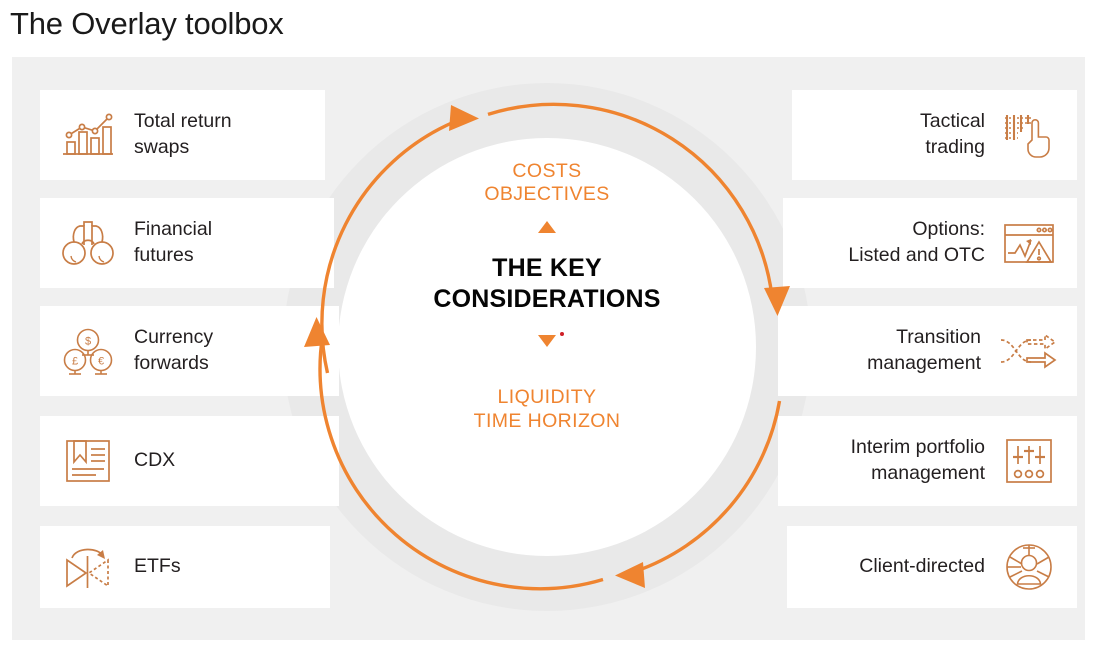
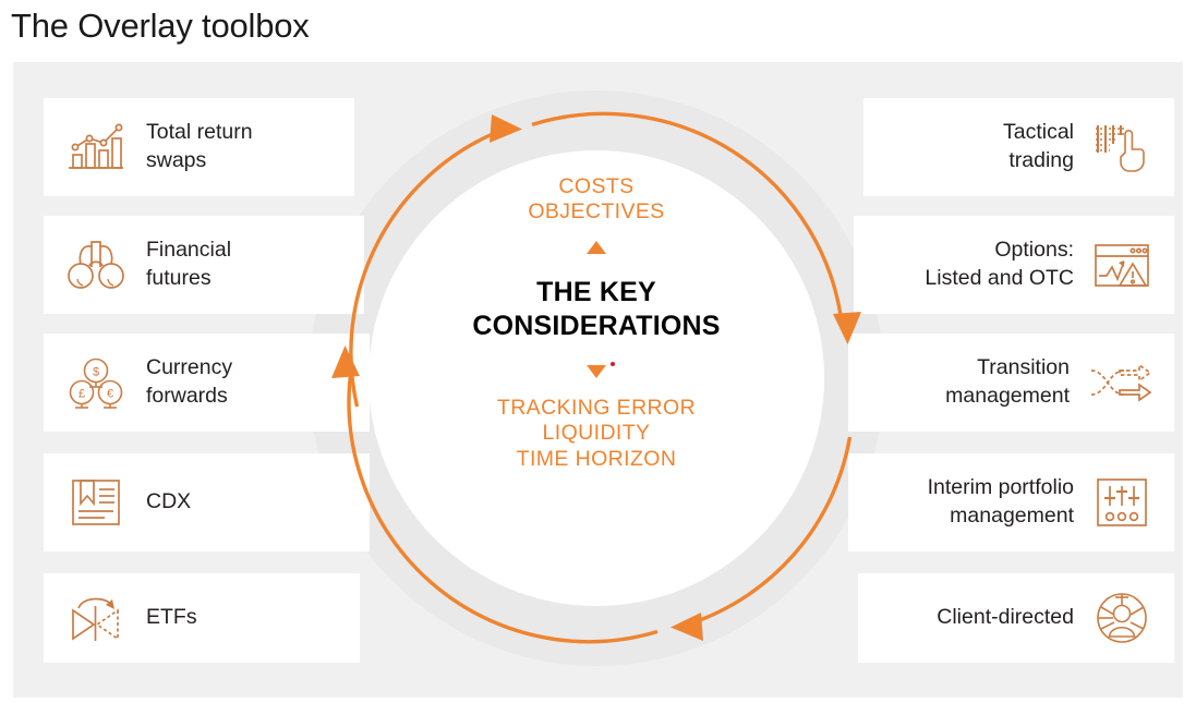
  The Overlay toolbox
  Total return
  swaps
  Financial
  futures
  $
  £
  €
  Currency
  forwards
  CDX
  ETFs
  Tactical
  trading
  Options:
  Listed and OTC
  Transition
  management
  Interim portfolio
  management
  Client-directed
  COSTS
  OBJECTIVES
  THE KEY
  CONSIDERATIONS
+ TRACKING ERROR
  LIQUIDITY
  TIME HORIZON
